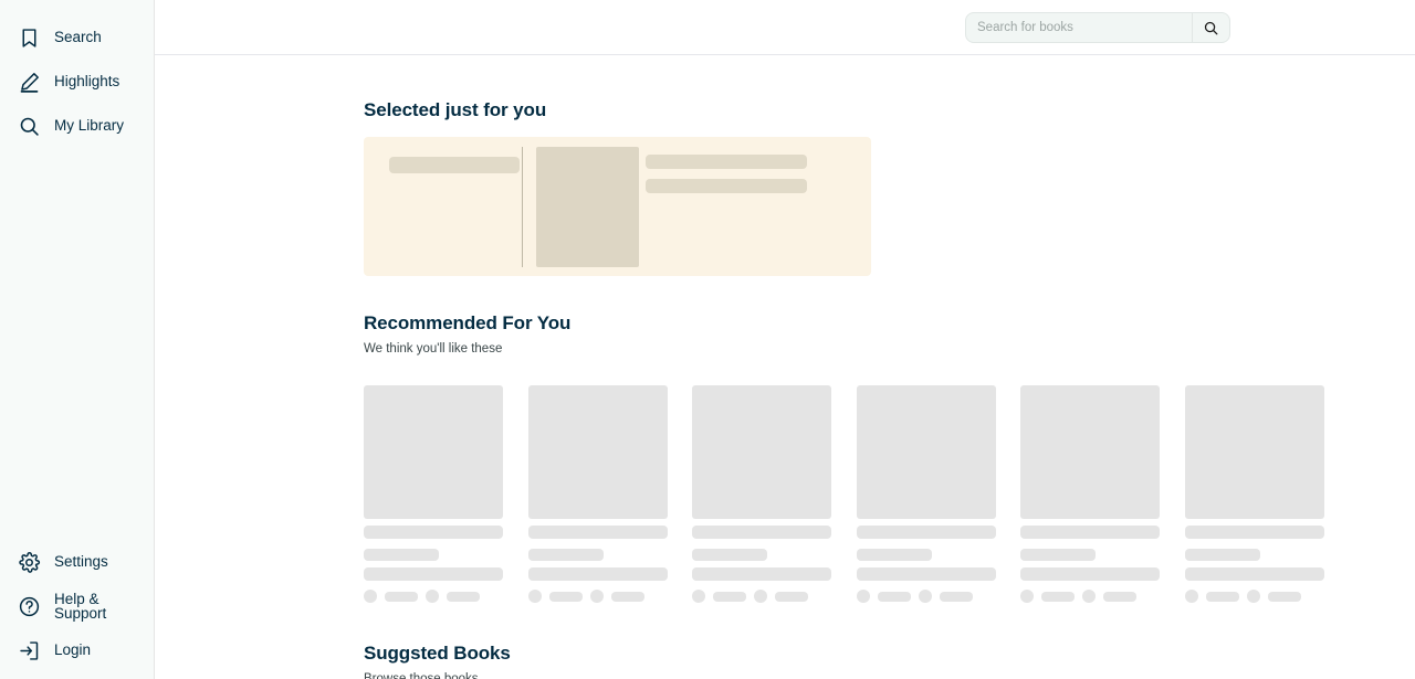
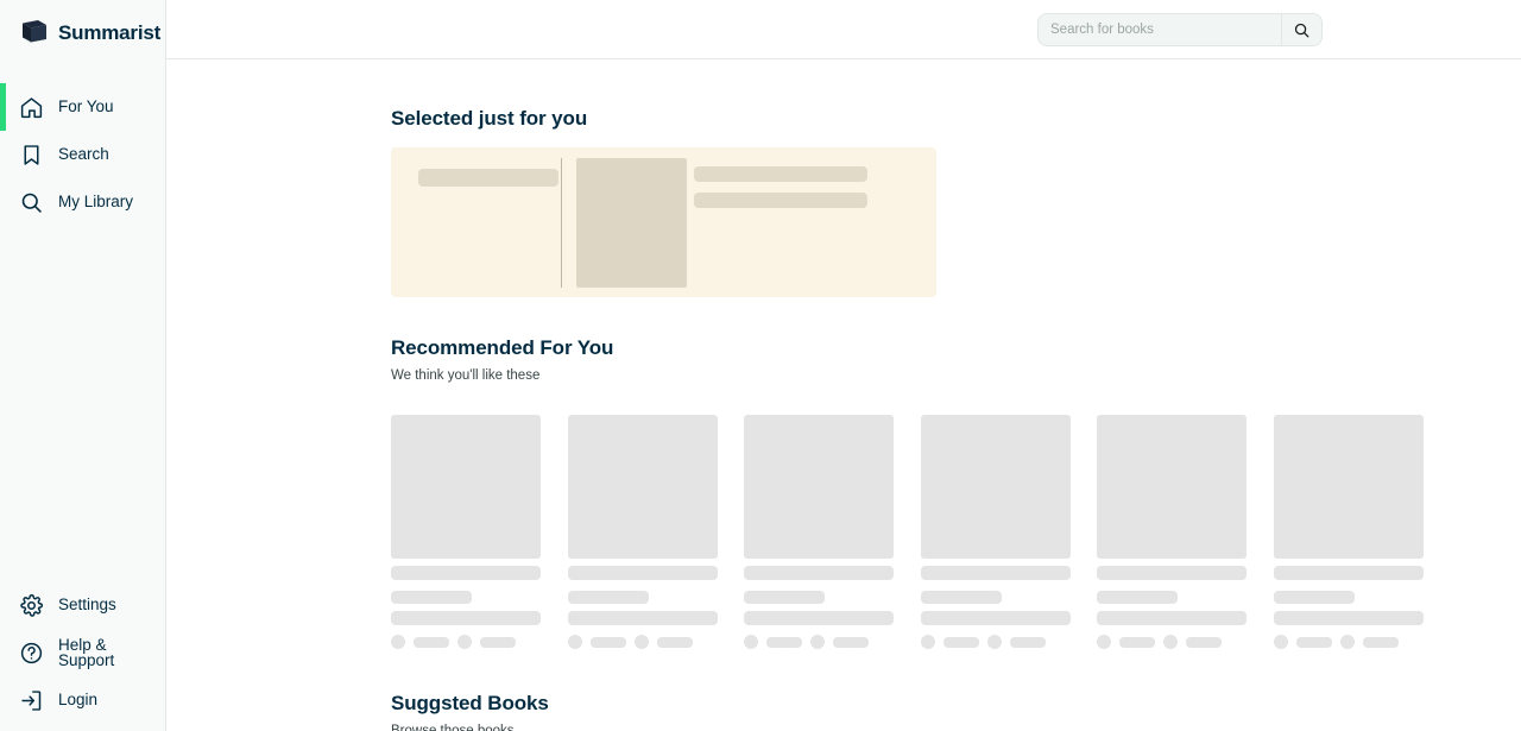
+ Summarist
+ For You
  Search
- Highlights
  My Library
  Settings
  Help & Support
  Login
  Search for books
  Selected just for you
  Recommended For You
  We think you'll like these
  Suggsted Books
